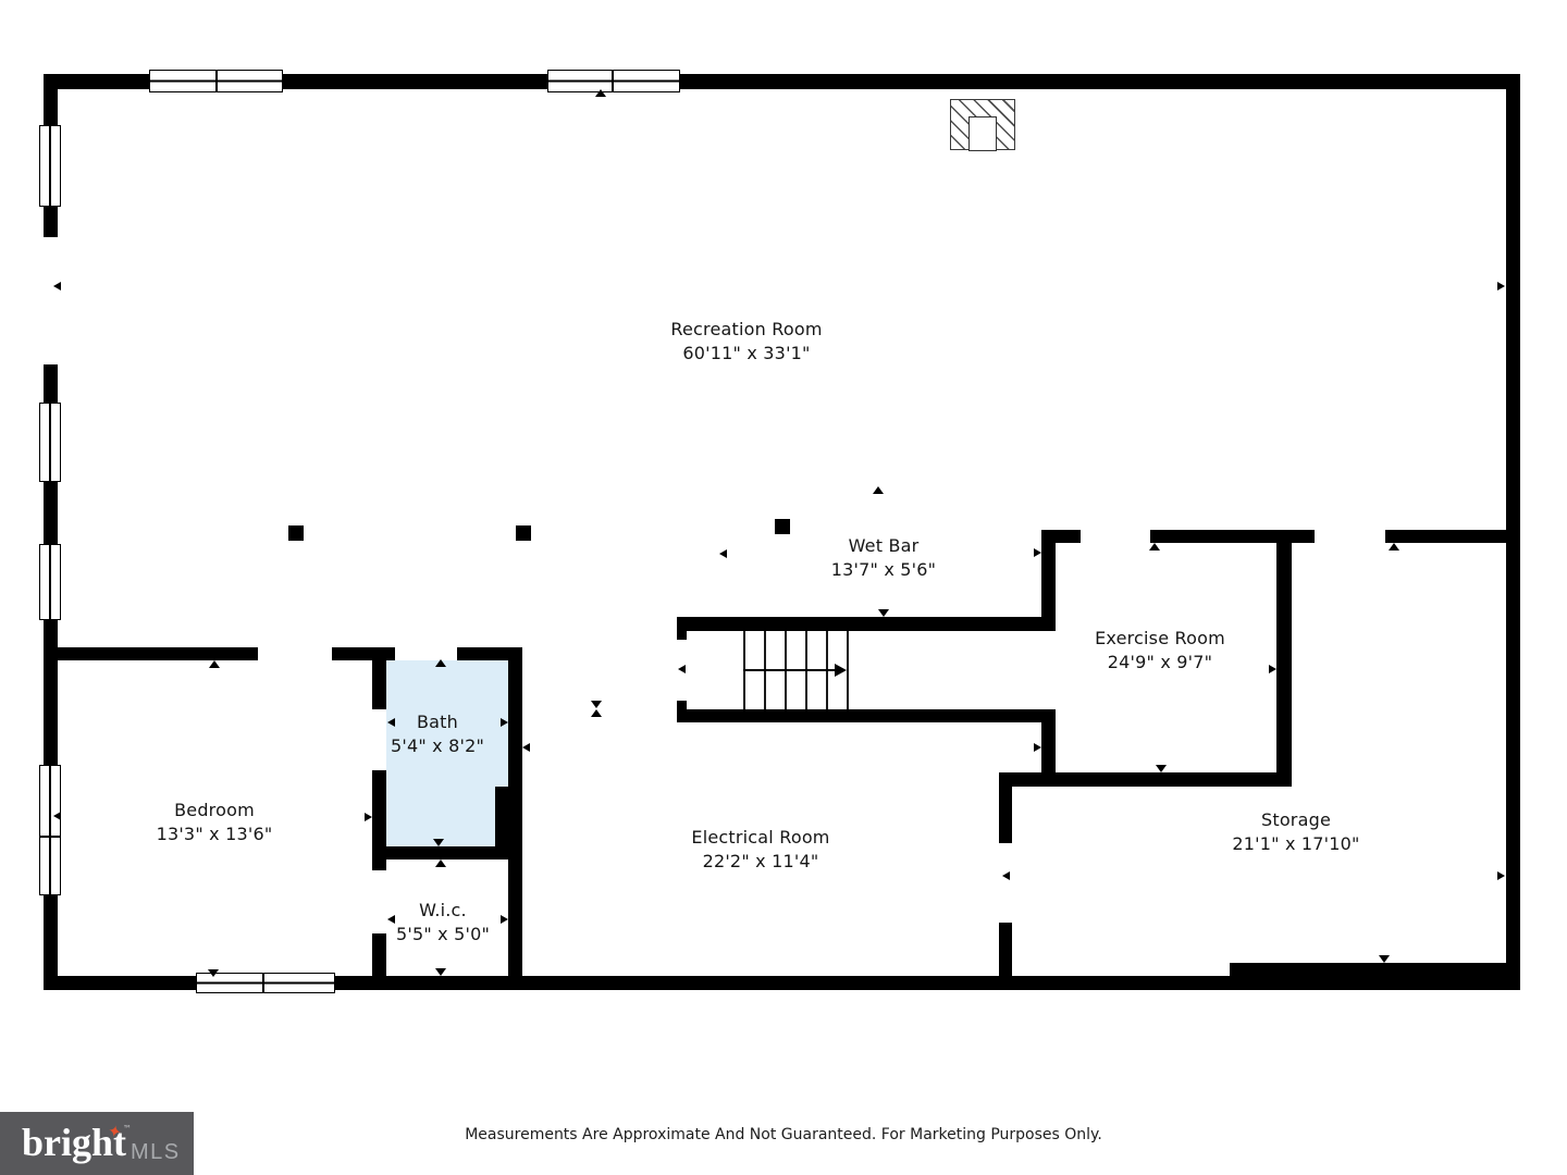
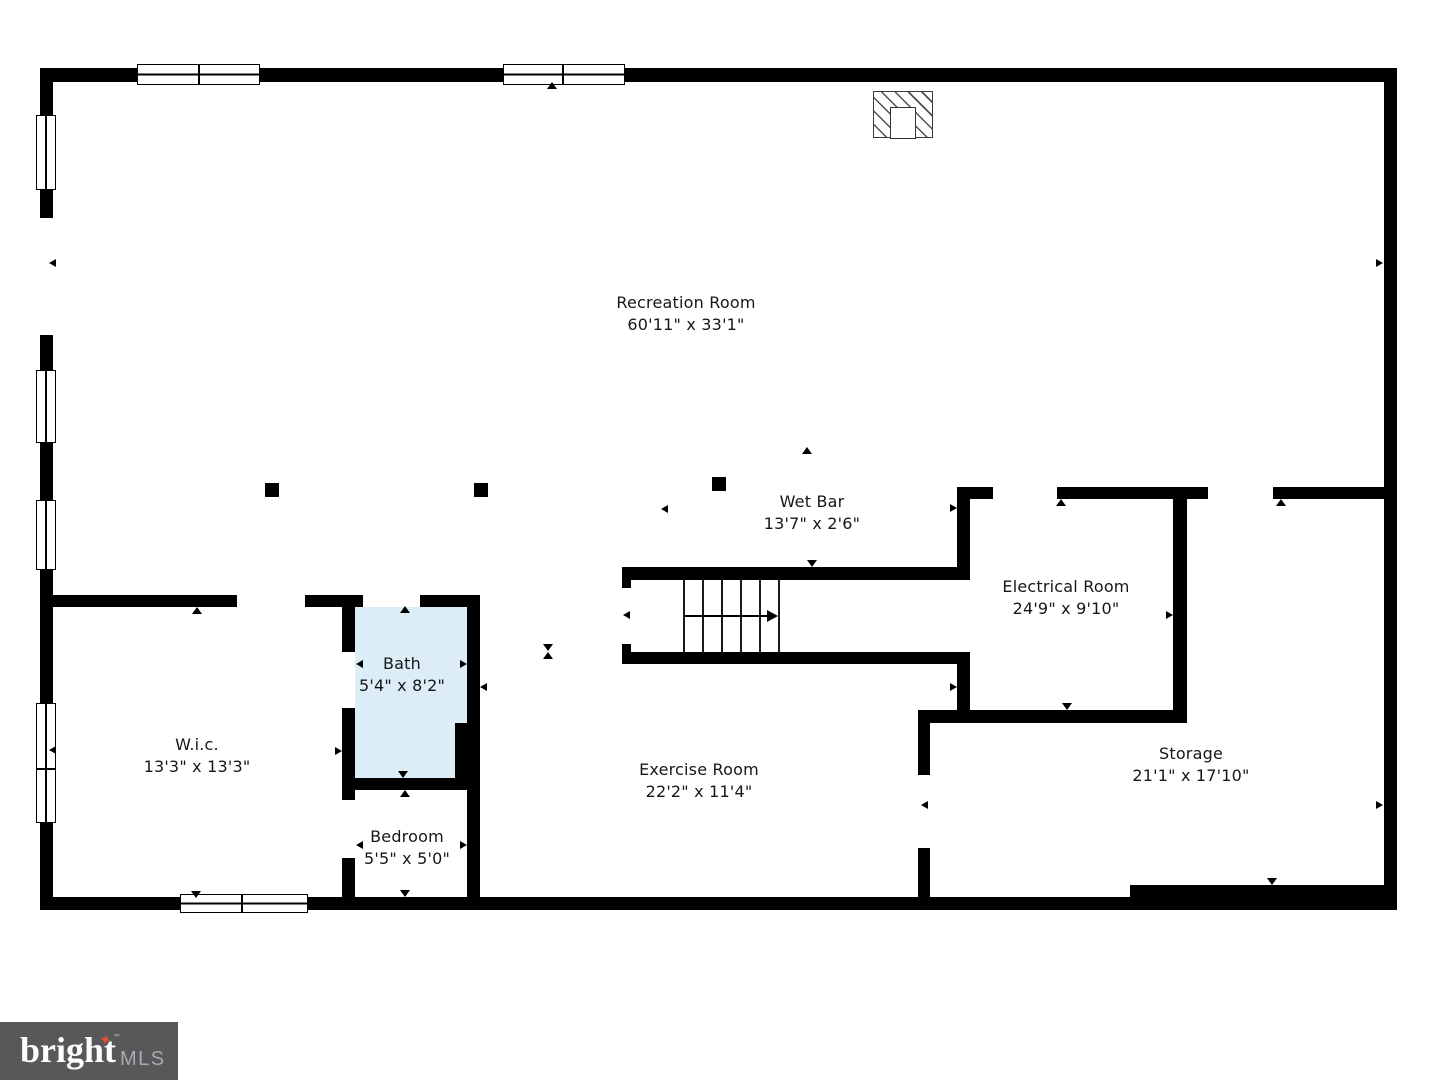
  Recreation Room
  60'11" x 33'1"
  Wet Bar
- 13'7" x 5'6"
+ 13'7" x 2'6"
- Exercise Room
+ Electrical Room
- 24'9" x 9'7"
+ 24'9" x 9'10"
  Bath
  5'4" x 8'2"
- Bedroom
+ W.i.c.
- 13'3" x 13'6"
+ 13'3" x 13'3"
- W.i.c.
+ Bedroom
  5'5" x 5'0"
- Electrical Room
+ Exercise Room
  22'2" x 11'4"
  Storage
  21'1" x 17'10"
- Measurements Are Approximate And Not Guaranteed. For Marketing Purposes Only.
  bright
  ™
  MLS
